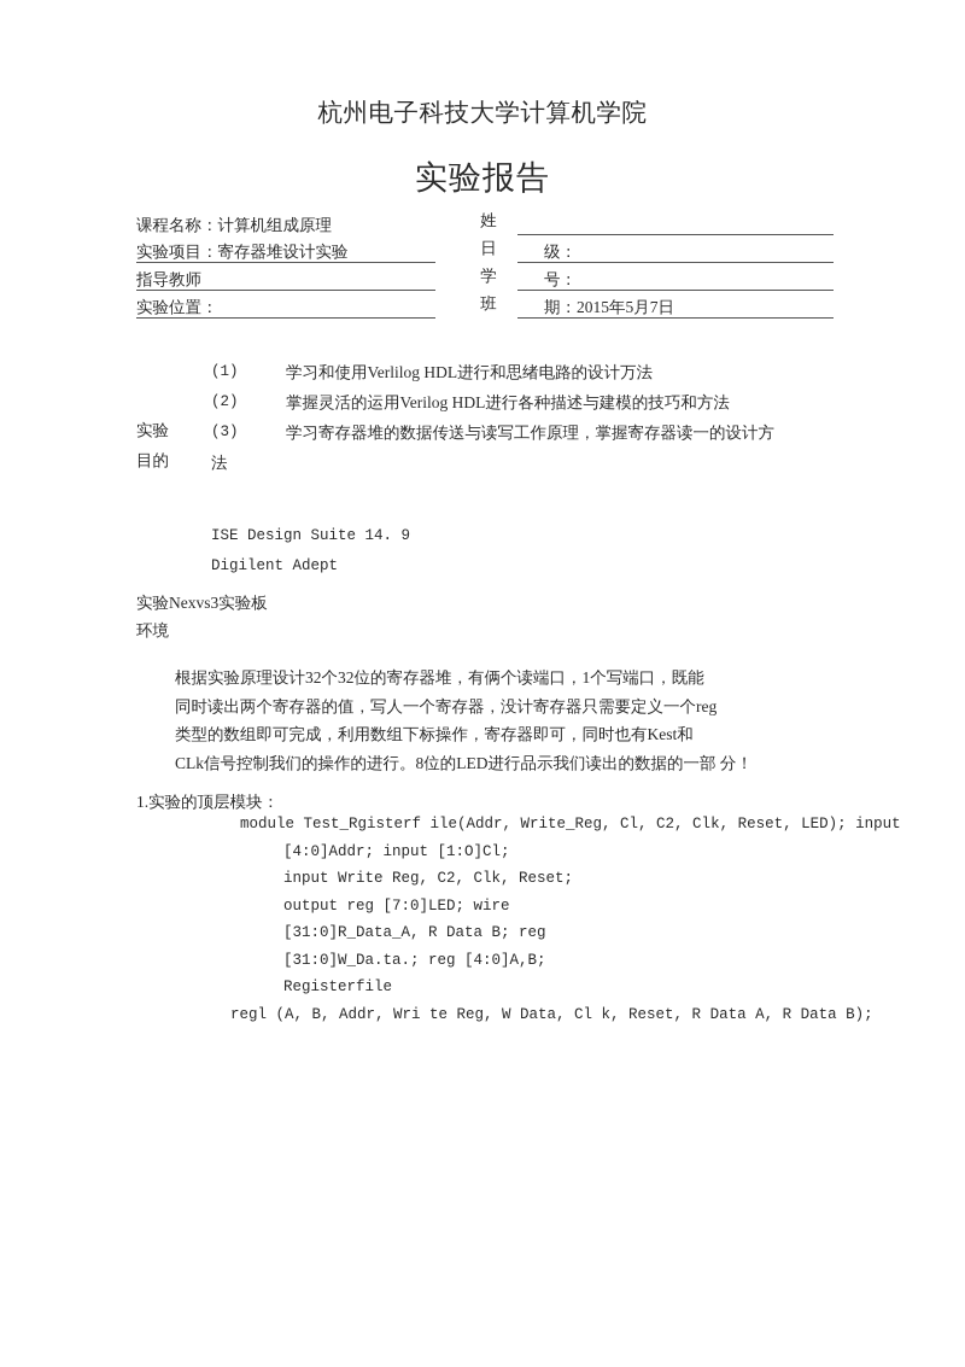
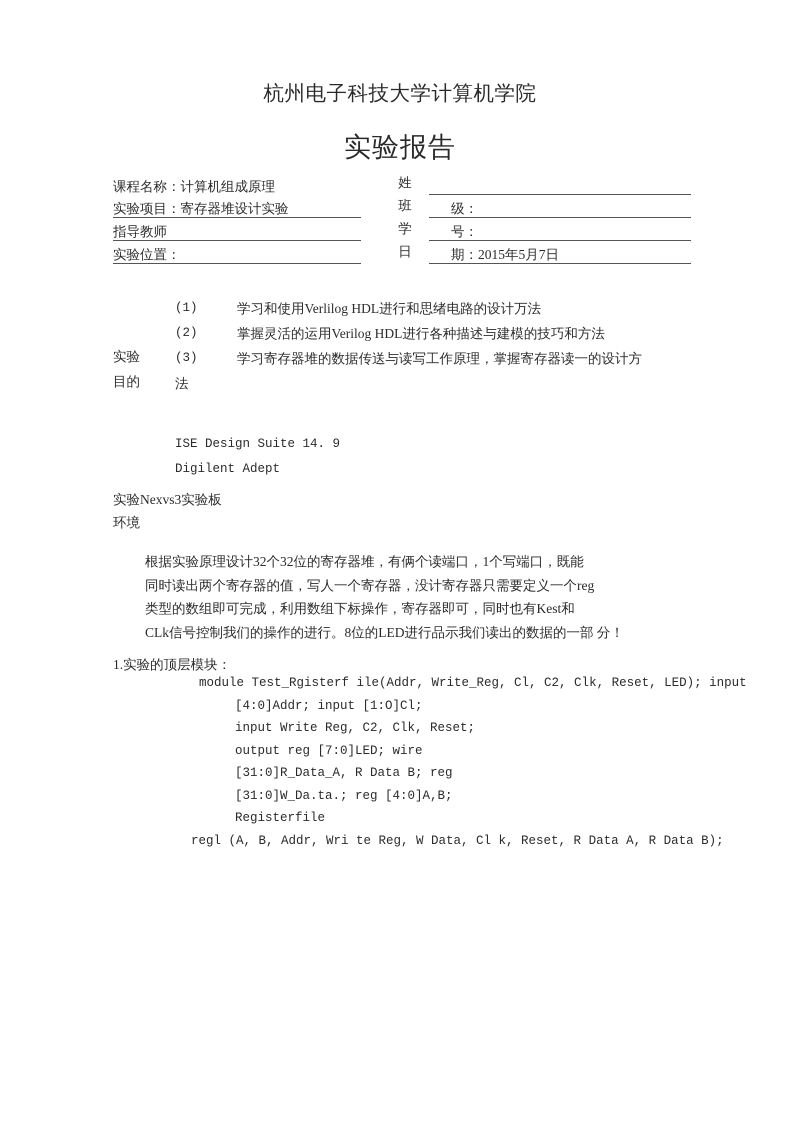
  杭州电子科技大学计算机学院
  实验报告
  课程名称：
  计算机组成原理
  姓
  实验项目：
  寄存器堆设计实验
- 日
+ 班
  级：
  指导教师
  学
  号：
  实验位置：
- 班
+ 日
  期：2015年5月7日
  实验
  目的
  (1)
  学习和使用Verlilog HDL进行和思绪电路的设计万法
  (2)
  掌握灵活的运用Verilog HDL进行各种描述与建模的技巧和方法
  (3)
  学习寄存器堆的数据传送与读写工作原理，掌握寄存器读一的设计方
  法
  ISE Design Suite 14. 9
  Digilent Adept
  实验Nexvs3实验板
  环境
  根据实验原理设计32个32位的寄存器堆，有俩个读端口，1个写端口，既能
  同时读出两个寄存器的值，写人一个寄存器，没计寄存器只需要定义一个reg
  类型的数组即可完成，利用数组下标操作，寄存器即可，同时也有Kest和
  CLk信号控制我们的操作的进行。8位的LED进行品示我们读出的数据的一部 分！
  1.实验的顶层模块：
  module Test_Rgisterf ile(Addr, Write_Reg, Cl, C2, Clk, Reset, LED); input
  [4:0]Addr; input [1:O]Cl;
  input Write Reg, C2, Clk, Reset;
  output reg [7:0]LED; wire
  [31:0]R_Data_A, R Data B; reg
  [31:0]W_Da.ta.; reg [4:0]A,B;
  Registerfile
  regl (A, B, Addr, Wri te Reg, W Data, Cl k, Reset, R Data A, R Data B);
